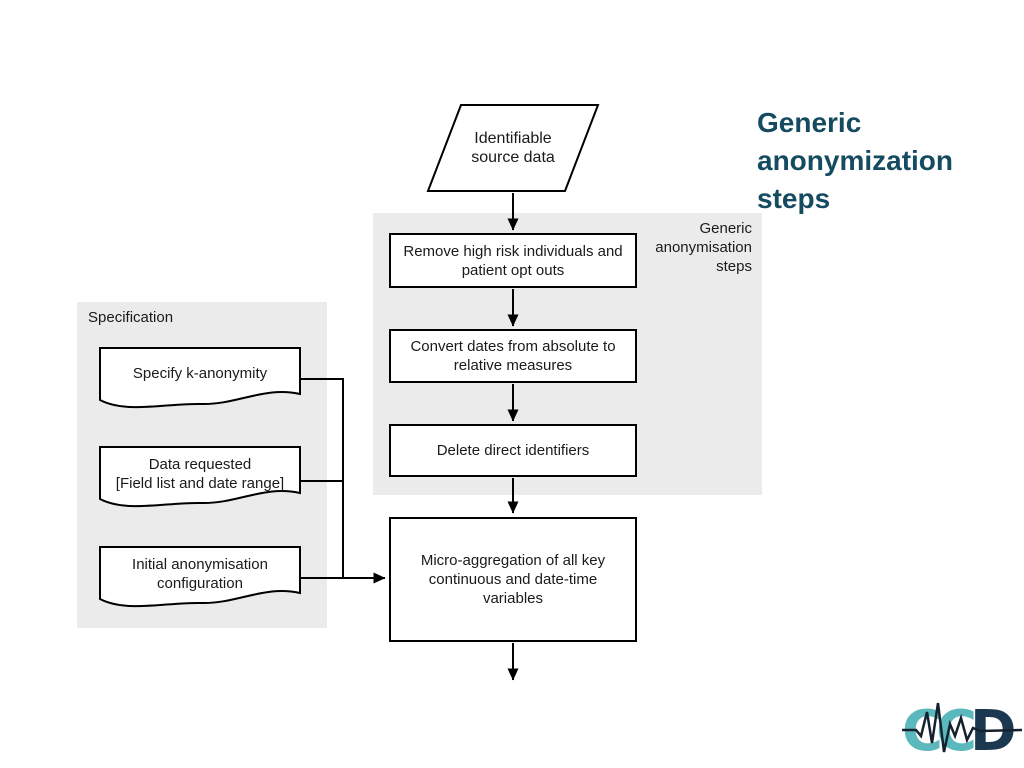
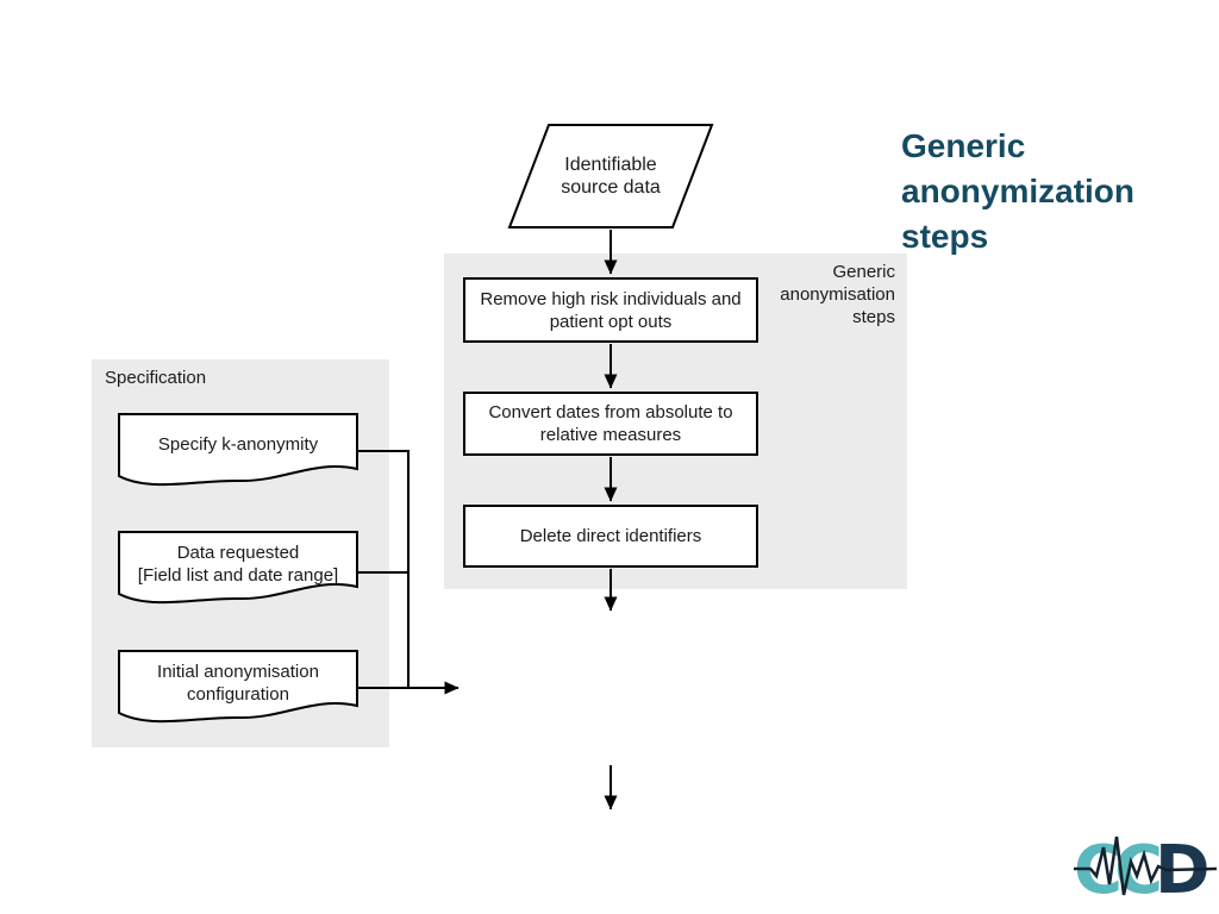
  Specification
  Generic
  anonymisation
  steps
  Identifiable
  source data
  Remove high risk individuals and
  patient opt outs
  Convert dates from absolute to
  relative measures
  Delete direct identifiers
- Micro-aggregation of all key
- continuous and date-time
- variables
  Specify k-anonymity
  Data requested
  [Field list and date range]
  Initial anonymisation
  configuration
  Generic
  anonymization
  steps
